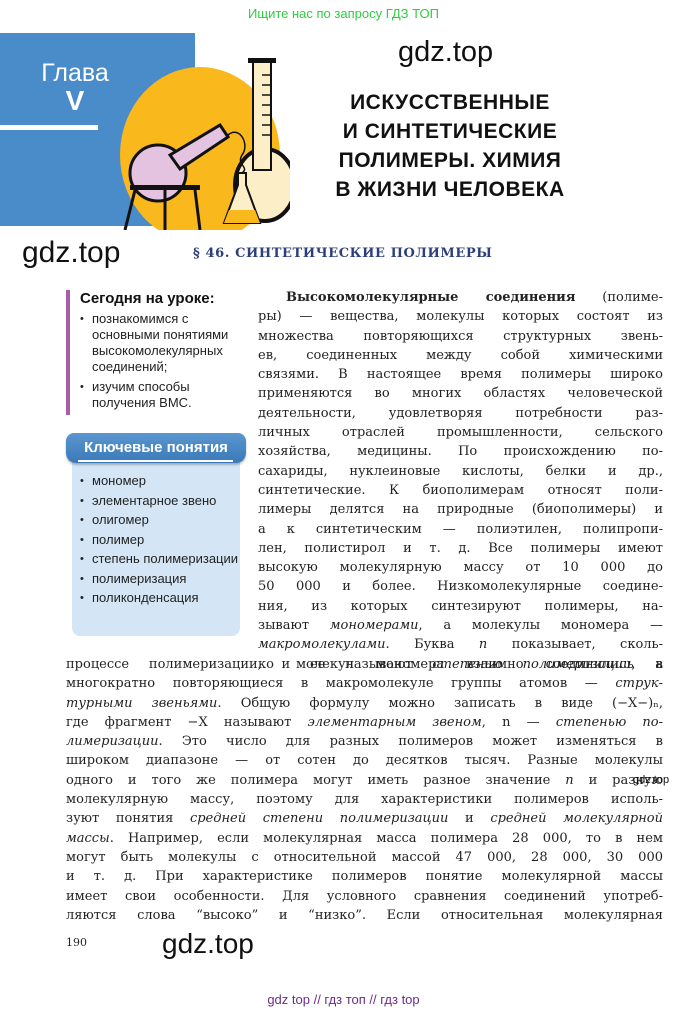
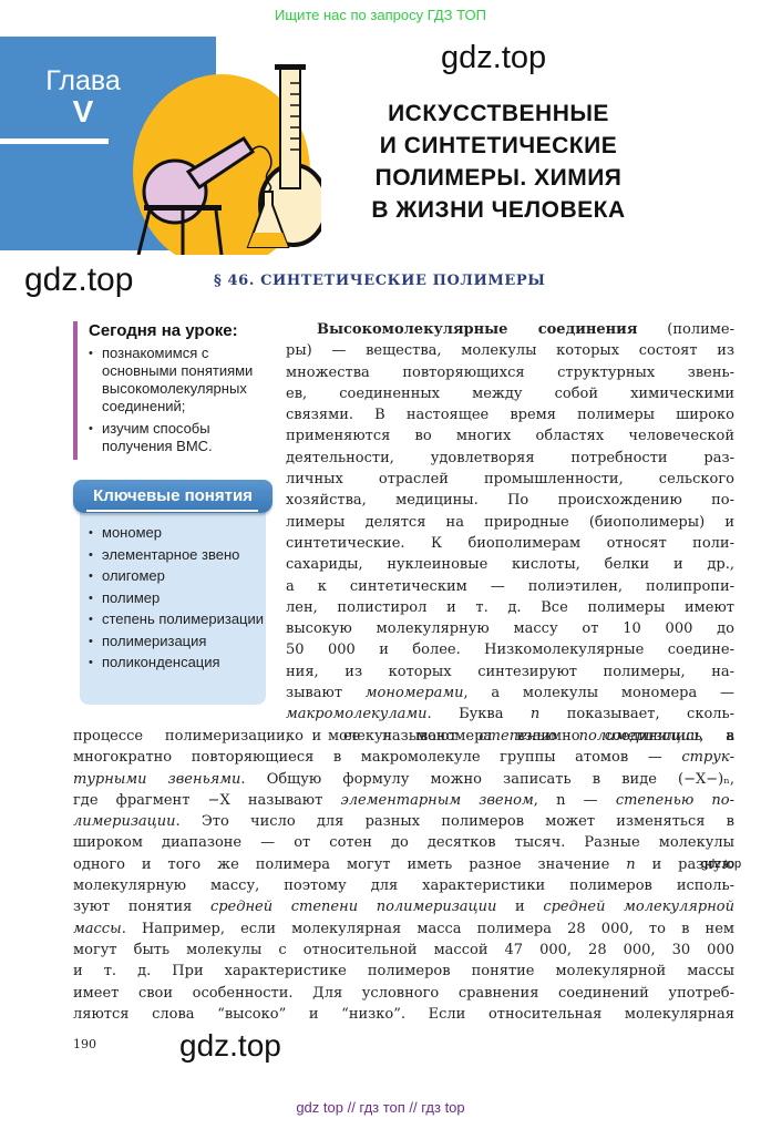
  Ищите нас по запросу ГДЗ ТОП
  Глава
  V
  gdz.top
  ИСКУССТВЕННЫЕ
  И СИНТЕТИЧЕСКИЕ
  ПОЛИМЕРЫ. ХИМИЯ
  В ЖИЗНИ ЧЕЛОВЕКА
  gdz.top
  § 46. СИНТЕТИЧЕСКИЕ ПОЛИМЕРЫ
  Сегодня на уроке:
  познакомимся с основными понятиями высокомолекулярных соединений;
  изучим способы получения ВМС.
  Ключевые понятия
  мономер
  элементарное звено
  олигомер
  полимер
  степень полимеризации
  полимеризация
  поликонденсация
  Высокомолекулярные соединения (полиме-
  ры) — вещества, молекулы которых состоят из
  множества повторяющихся структурных звень-
  ев, соединенных между собой химическими
  связями. В настоящее время полимеры широко
  применяются во многих областях человеческой
  деятельности, удовлетворяя потребности раз-
  личных отраслей промышленности, сельского
  хозяйства, медицины. По происхождению по-
- сахариды, нуклеиновые кислоты, белки и др.,
+ лимеры делятся на природные (биополимеры) и
  синтетические. К биополимерам относят поли-
- лимеры делятся на природные (биополимеры) и
+ сахариды, нуклеиновые кислоты, белки и др.,
  а к синтетическим — полиэтилен, полипропи-
  лен, полистирол и т. д. Все полимеры имеют
  высокую молекулярную массу от 10 000 до
  50 000 и более. Низкомолекулярные соедине-
  ния, из которых синтезируют полимеры, на-
  зывают мономерами, а молекулы мономера —
  макромолекулами. Буква n показывает, сколь-
  ко молекул мономера взаимно соединились в
  процессе полимеризации, и ее называют степенью полимеризации, а
  многократно повторяющиеся в макромолекуле группы атомов — струк-
  турными звеньями. Общую формулу можно записать в виде (−X−)ₙ,
  где фрагмент −X называют элементарным звеном, n — степенью по-
  лимеризации. Это число для разных полимеров может изменяться в
  широком диапазоне — от сотен до десятков тысяч. Разные молекулы
  одного и того же полимера могут иметь разное значение n и разную
  молекулярную массу, поэтому для характеристики полимеров исполь-
  зуют понятия средней степени полимеризации и средней молекулярной
  массы. Например, если молекулярная масса полимера 28 000, то в нем
  могут быть молекулы с относительной массой 47 000, 28 000, 30 000
  и т. д. При характеристике полимеров понятие молекулярной массы
  имеет свои особенности. Для условного сравнения соединений употреб-
  ляются слова “высоко” и “низко”. Если относительная молекулярная
  gdz.top
  190
  gdz.top
  gdz top // гдз топ // гдз top
